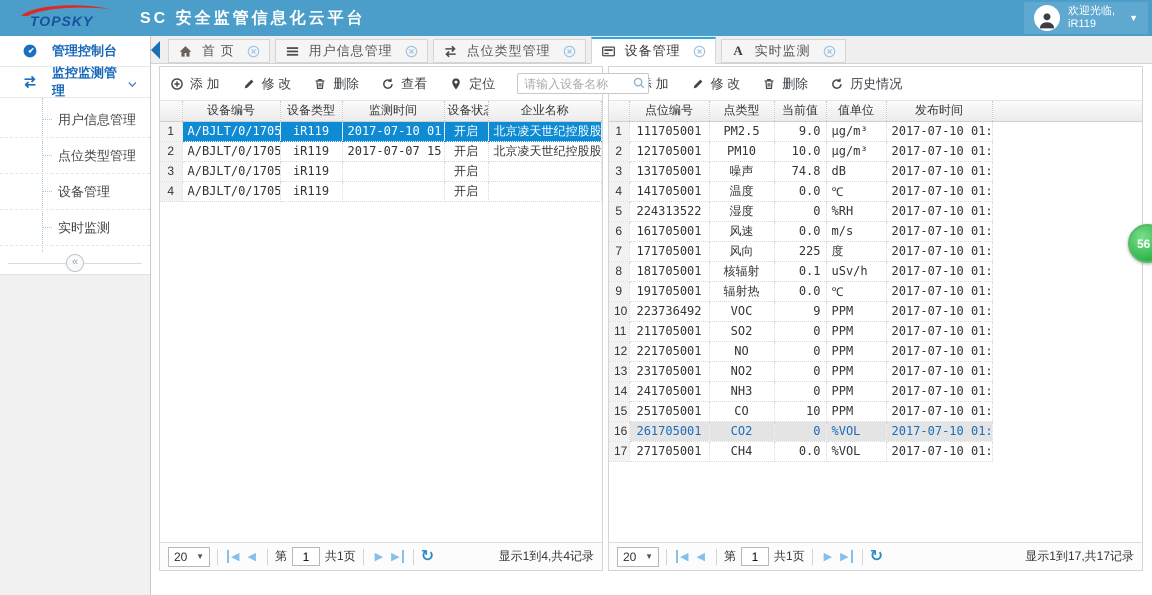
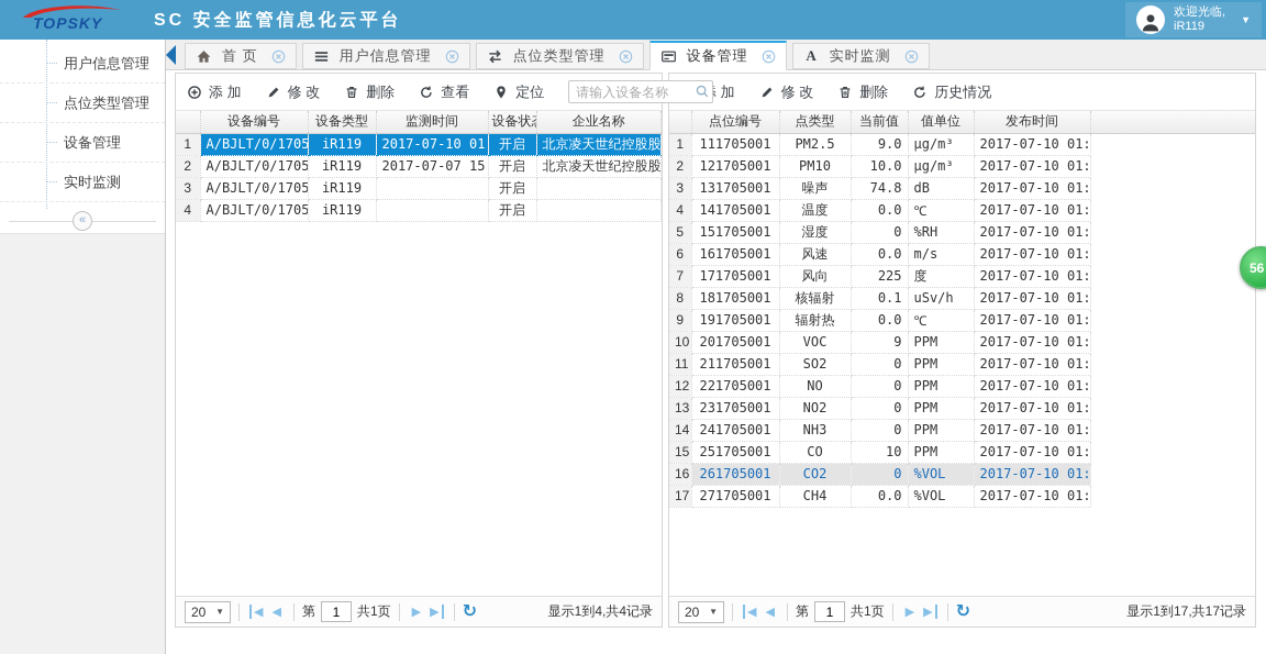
  TOPSKY
  SC 安全监管信息化云平台
  欢迎光临,
  iR119
  ▼
- 管理控制台
- 监控监测管理
  用户信息管理
  点位类型管理
  设备管理
  实时监测
  «
  首 页
  用户信息管理
  点位类型管理
  设备管理
  A
  实时监测
  添 加
  修 改
  删除
  查看
  定位
  请输入设备名称
  	设备编号	设备类型	监测时间	设备状	企业名称
  1	A/BJLT/0/1705	iR119	2017-07-10 01	开启	北京凌天世纪控股股
  2	A/BJLT/0/1705	iR119	2017-07-07 15	开启	北京凌天世纪控股股
  3	A/BJLT/0/1705	iR119		开启
  4	A/BJLT/0/1705	iR119		开启
  20
  ▼
  ◀
  ◀
  第
  1
  共1页
  ▶
  ▶
  ↻
  显示1到4,共4记录
  修 改
  删除
  历史情况
  	点位编号	点类型	当前值	值单位	发布时间
  1	111705001	PM2.5	9.0	μg/m³	2017-07-10 01:
  2	121705001	PM10	10.0	μg/m³	2017-07-10 01:
  3	131705001	噪声	74.8	dB	2017-07-10 01:
  4	141705001	温度	0.0	℃	2017-07-10 01:
- 5	224313522	湿度	0	%RH	2017-07-10 01:
+ 5	151705001	湿度	0	%RH	2017-07-10 01:
  6	161705001	风速	0.0	m/s	2017-07-10 01:
  7	171705001	风向	225	度	2017-07-10 01:
  8	181705001	核辐射	0.1	uSv/h	2017-07-10 01:
  9	191705001	辐射热	0.0	℃	2017-07-10 01:
- 10	223736492	VOC	9	PPM	2017-07-10 01:
+ 10	201705001	VOC	9	PPM	2017-07-10 01:
  11	211705001	SO2	0	PPM	2017-07-10 01:
  12	221705001	NO	0	PPM	2017-07-10 01:
  13	231705001	NO2	0	PPM	2017-07-10 01:
  14	241705001	NH3	0	PPM	2017-07-10 01:
  15	251705001	CO	10	PPM	2017-07-10 01:
  16	261705001	CO2	0	%VOL	2017-07-10 01:
  17	271705001	CH4	0.0	%VOL	2017-07-10 01:
  20
  ▼
  ◀
  ◀
  第
  1
  共1页
  ▶
  ▶
  ↻
  显示1到17,共17记录
  56
